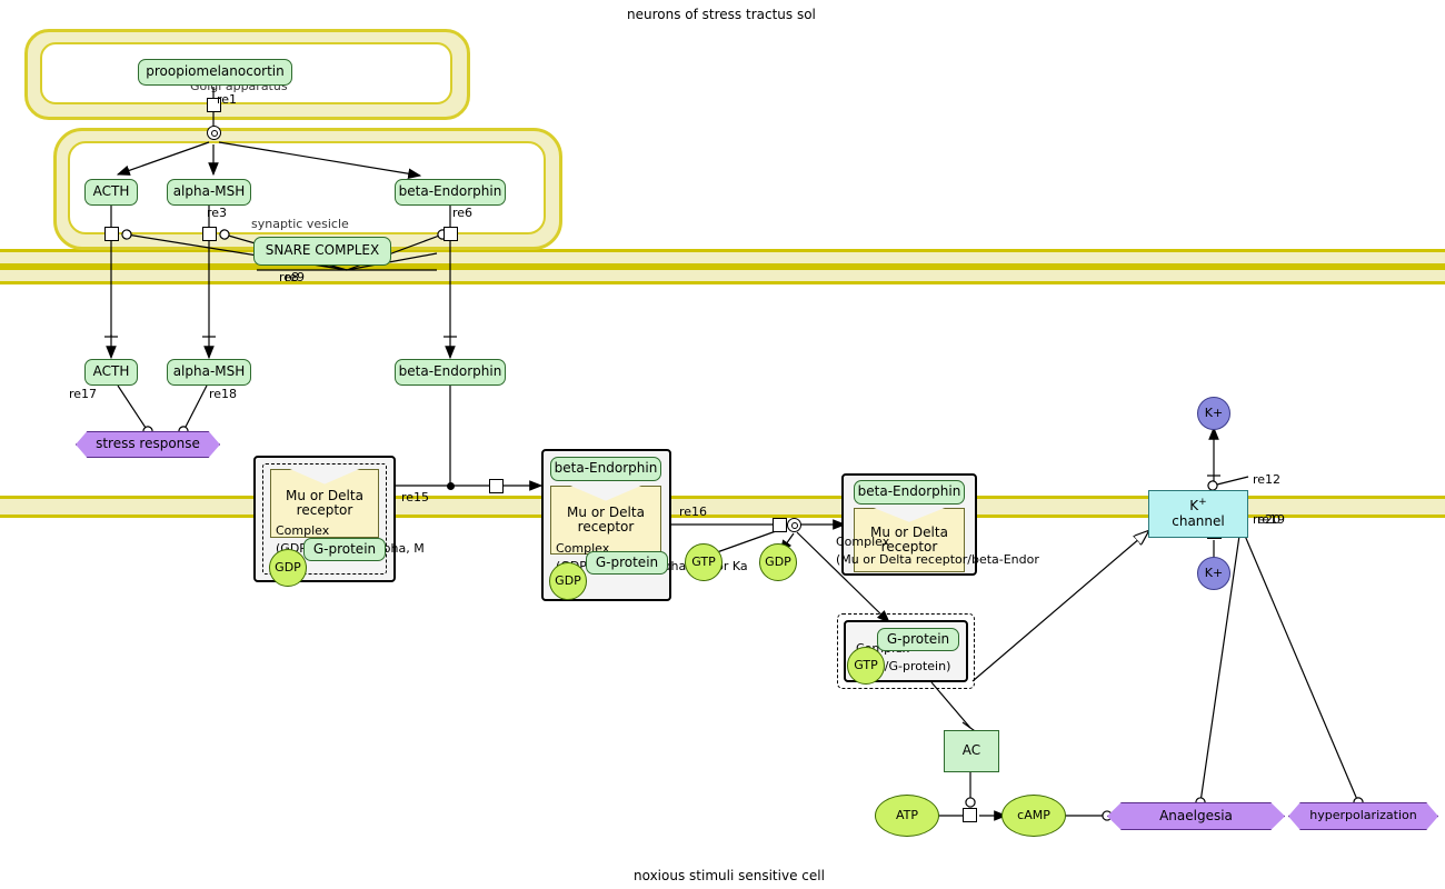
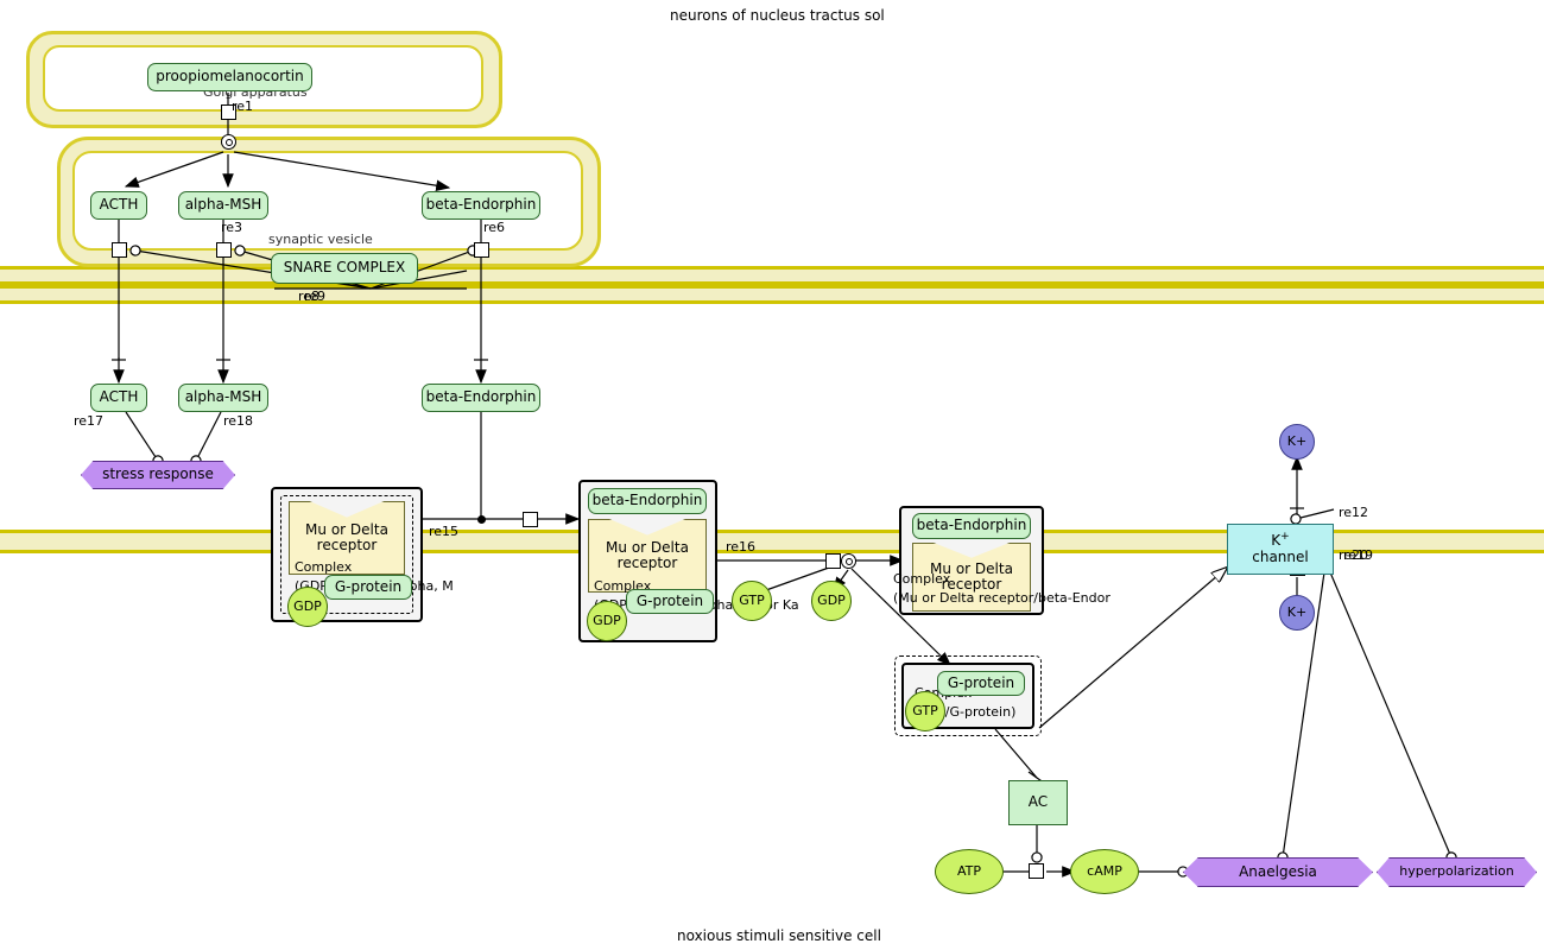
- neurons of stress tractus sol
+ neurons of nucleus tractus sol
  noxious stimuli sensitive cell
  Golgi apparatus
  synaptic vesicle
  re1
  re3
  re6
  re8
  re9
  re17
  re18
  re15
  re16
  re12
  re20
  re19
  proopiomelanocortin
  ACTH
  alpha-MSH
  beta-Endorphin
  SNARE COMPLEX
  ACTH
  alpha-MSH
  beta-Endorphin
  stress response
  Mu or Delta
  receptor
  Complex
  G-protein
  GDP
  beta-Endorphin
  Mu or Delta
  receptor
  Complex
  G-protein
  GDP
  GTP
  GDP
  beta-Endorphin
  Mu or Delta
  receptor
  Complex
  (Mu or Delta receptor/beta-Endor
  /G-protein)
  G-protein
  GTP
  AC
  ATP
  cAMP
  K+
  channel
  K+
  K+
  Anaelgesia
  hyperpolarization
